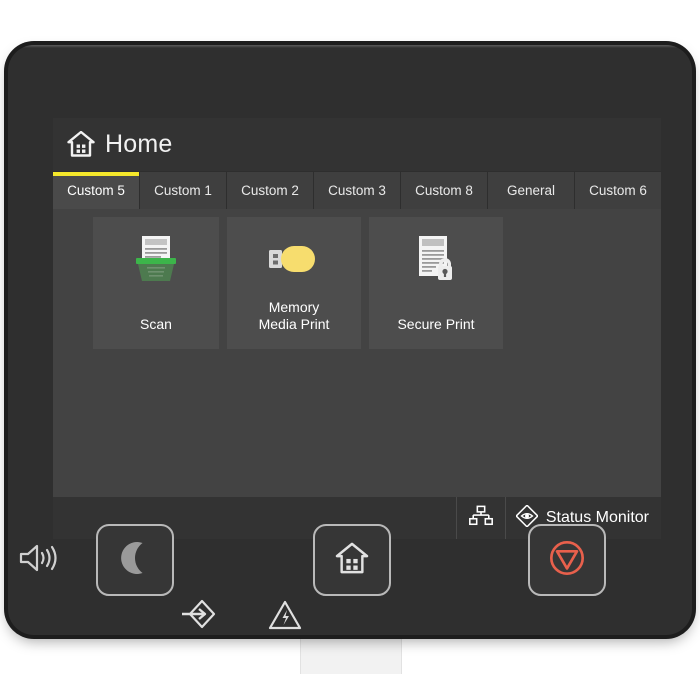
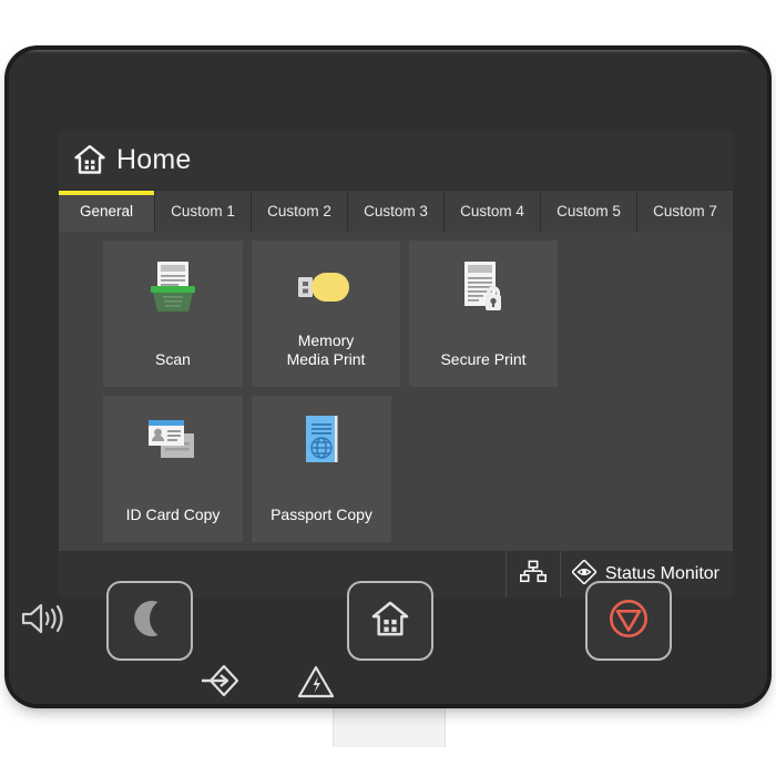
  Home
- Custom 5
+ General
  Custom 1
  Custom 2
  Custom 3
- Custom 8
+ Custom 4
- General
+ Custom 5
- Custom 6
+ Custom 7
  Scan
  Memory
  Media Print
  Secure Print
+ ID Card Copy
+ Passport Copy
  Status Monitor
